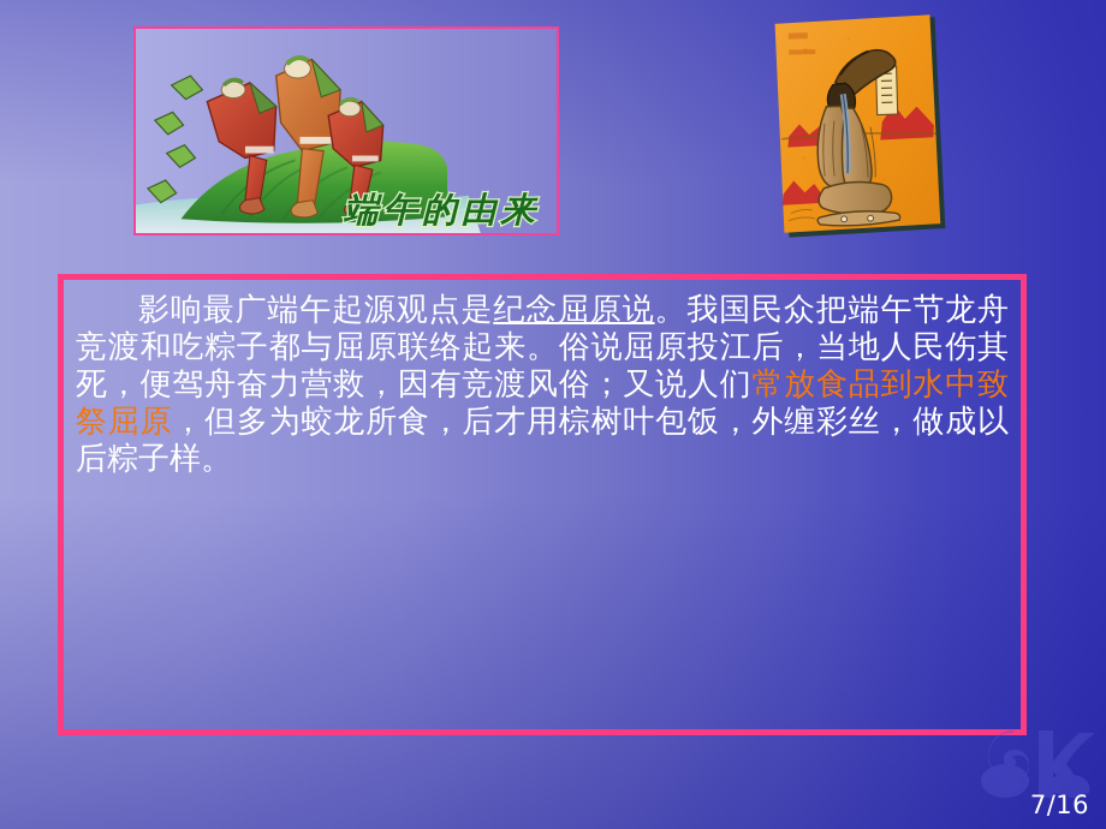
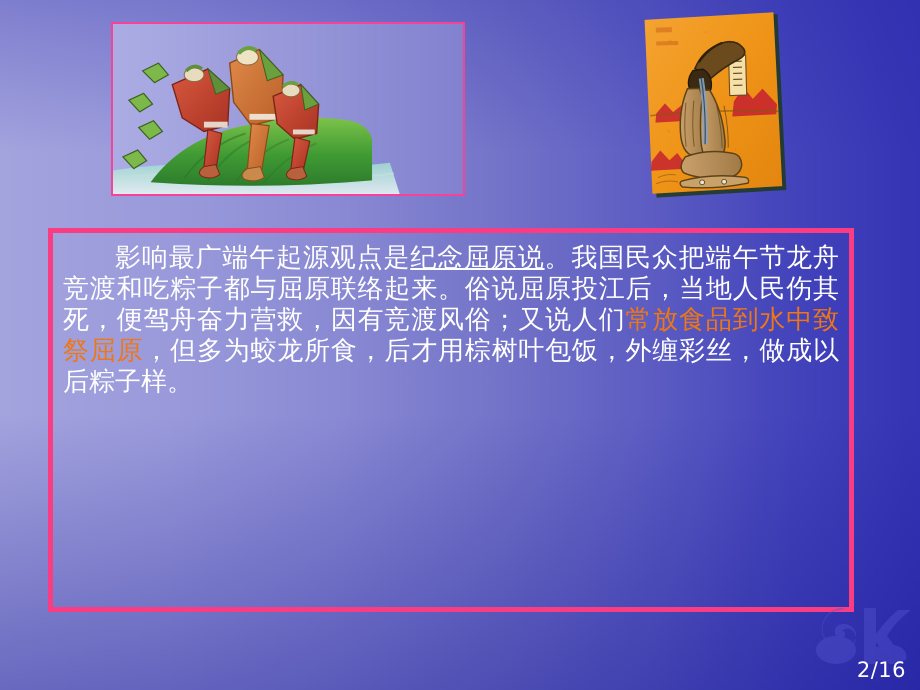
- 端午的由来
  影响最广端午起源观点是纪念屈原说。我国民众把端午节龙舟竞渡和吃粽子都与屈原联络起来。俗说屈原投江后，当地人民伤其死，便驾舟奋力营救，因有竞渡风俗；又说人们常放食品到水中致祭屈原，但多为蛟龙所食，后才用棕树叶包饭，外缠彩丝，做成以后粽子样。
- 7/16
+ 2/16
